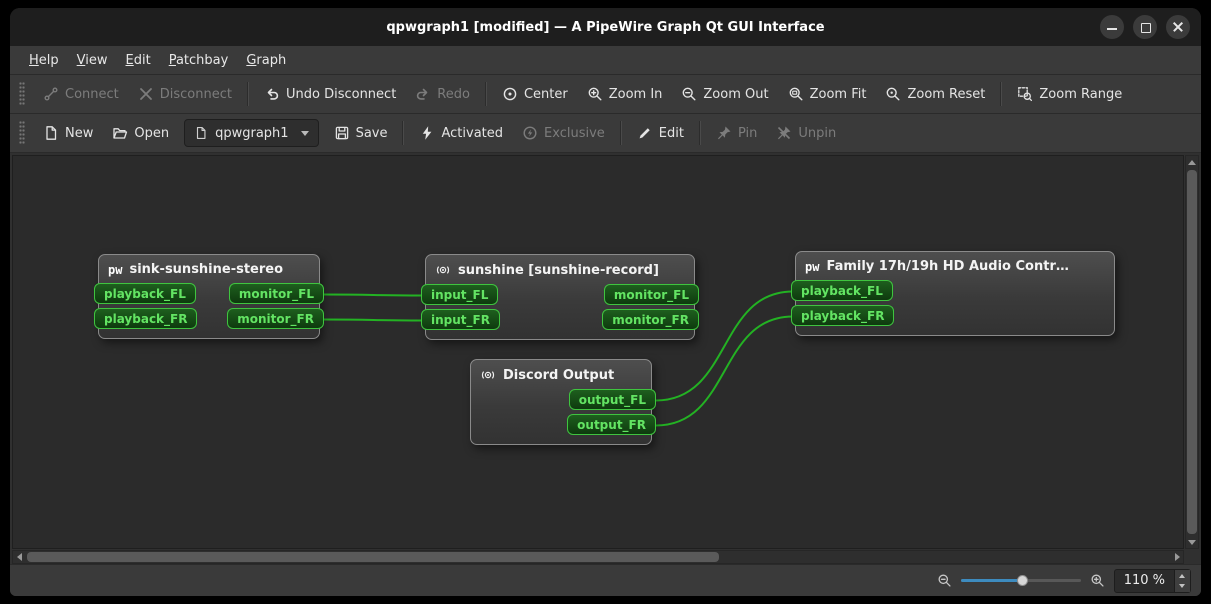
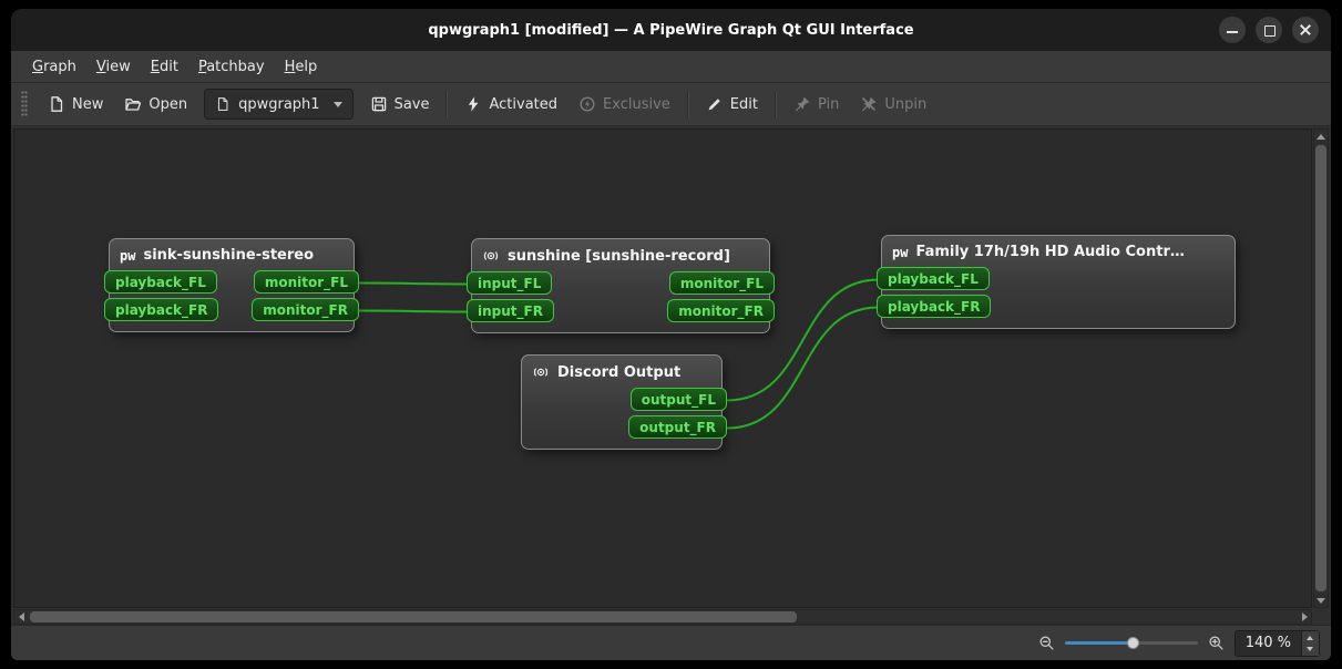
  qpwgraph1 [modified] — A PipeWire Graph Qt GUI Interface
- Help
+ Graph
  View
  Edit
  Patchbay
- Graph
+ Help
- Connect
- Disconnect
- Undo Disconnect
- Redo
- Center
- Zoom In
- Zoom Out
- Zoom Fit
- Zoom Reset
- Zoom Range
  New
  Open
  qpwgraph1
  Save
  Activated
  Exclusive
  Edit
  Pin
  Unpin
  pw
  sink-sunshine-stereo
  playback_FL
  monitor_FL
  playback_FR
  monitor_FR
  sunshine [sunshine-record]
  input_FL
  monitor_FL
  input_FR
  monitor_FR
  pw
  Family 17h/19h HD Audio Contr…
  playback_FL
  playback_FR
  Discord Output
  output_FL
  output_FR
- 110 %
+ 140 %
